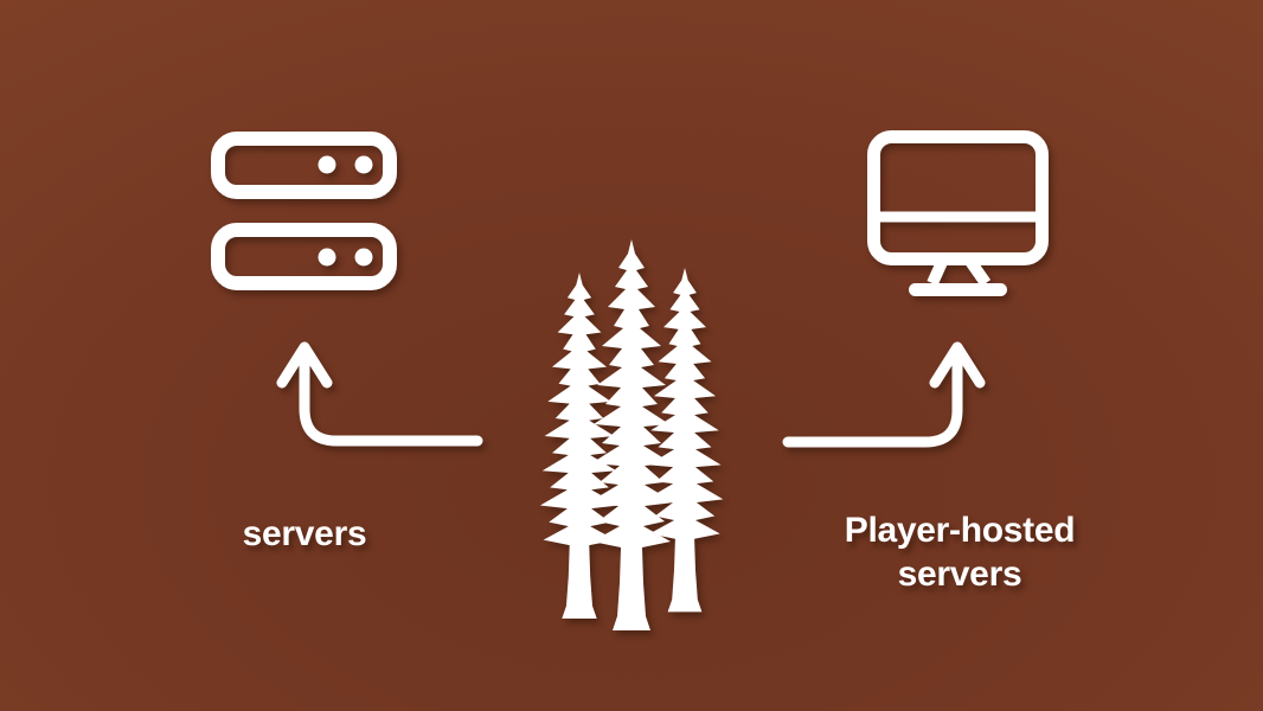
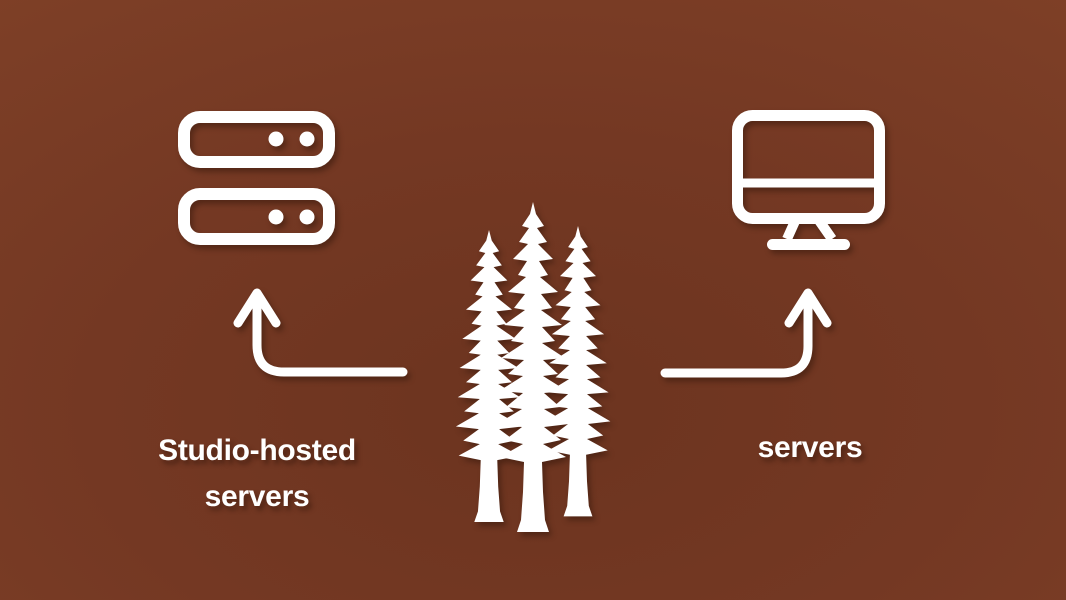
+ Studio-hosted
  servers
- Player-hosted
  servers
